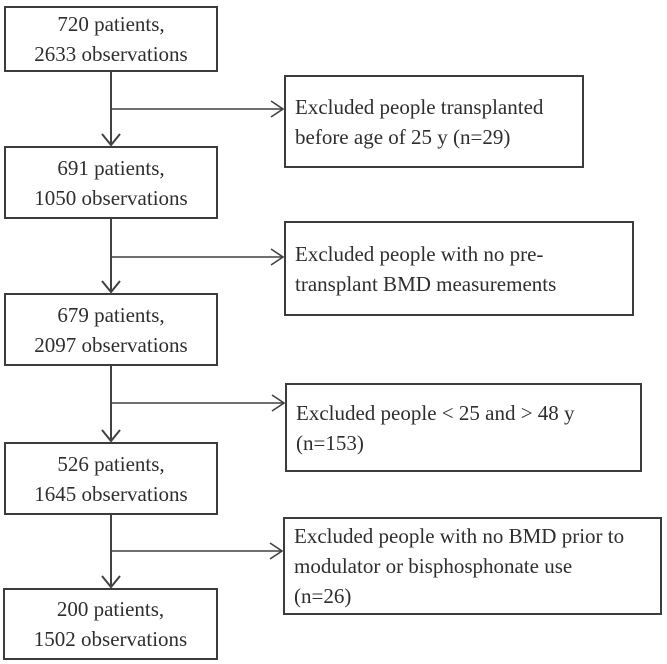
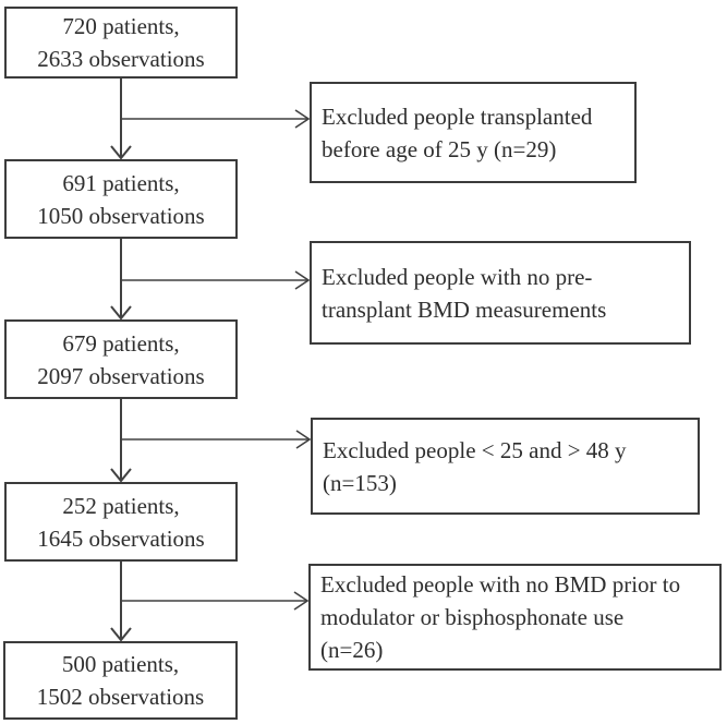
  720 patients,
  2633 observations
  691 patients,
  1050 observations
  679 patients,
  2097 observations
- 526 patients,
+ 252 patients,
  1645 observations
- 200 patients,
+ 500 patients,
  1502 observations
  Excluded people transplanted
  before age of 25 y (n=29)
  Excluded people with no pre-
  transplant BMD measurements
  Excluded people < 25 and > 48 y
  (n=153)
  Excluded people with no BMD prior to
  modulator or bisphosphonate use
  (n=26)
